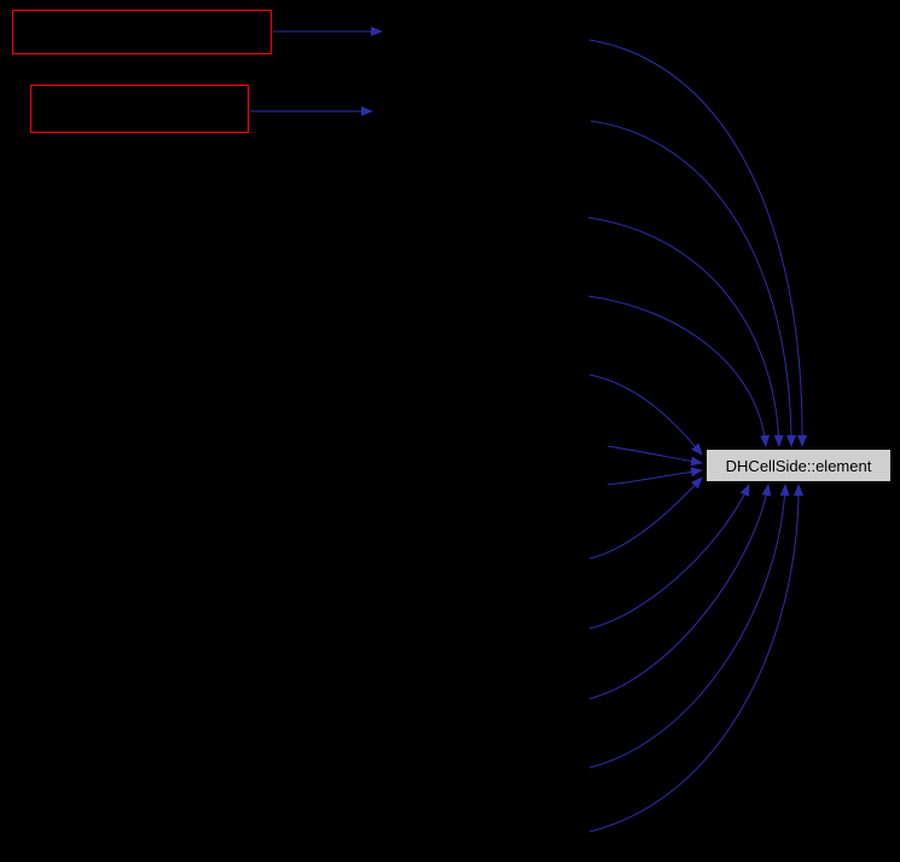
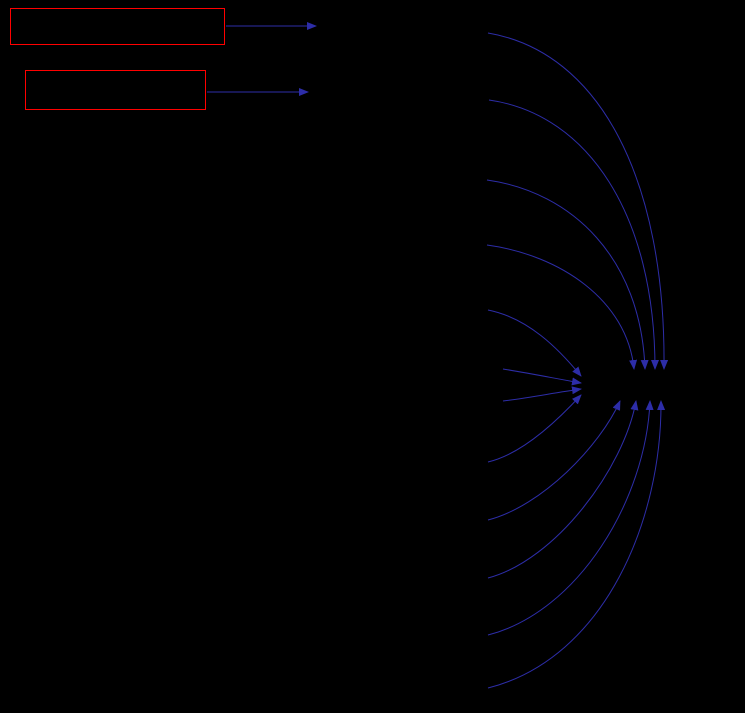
- DHCellSide::element
